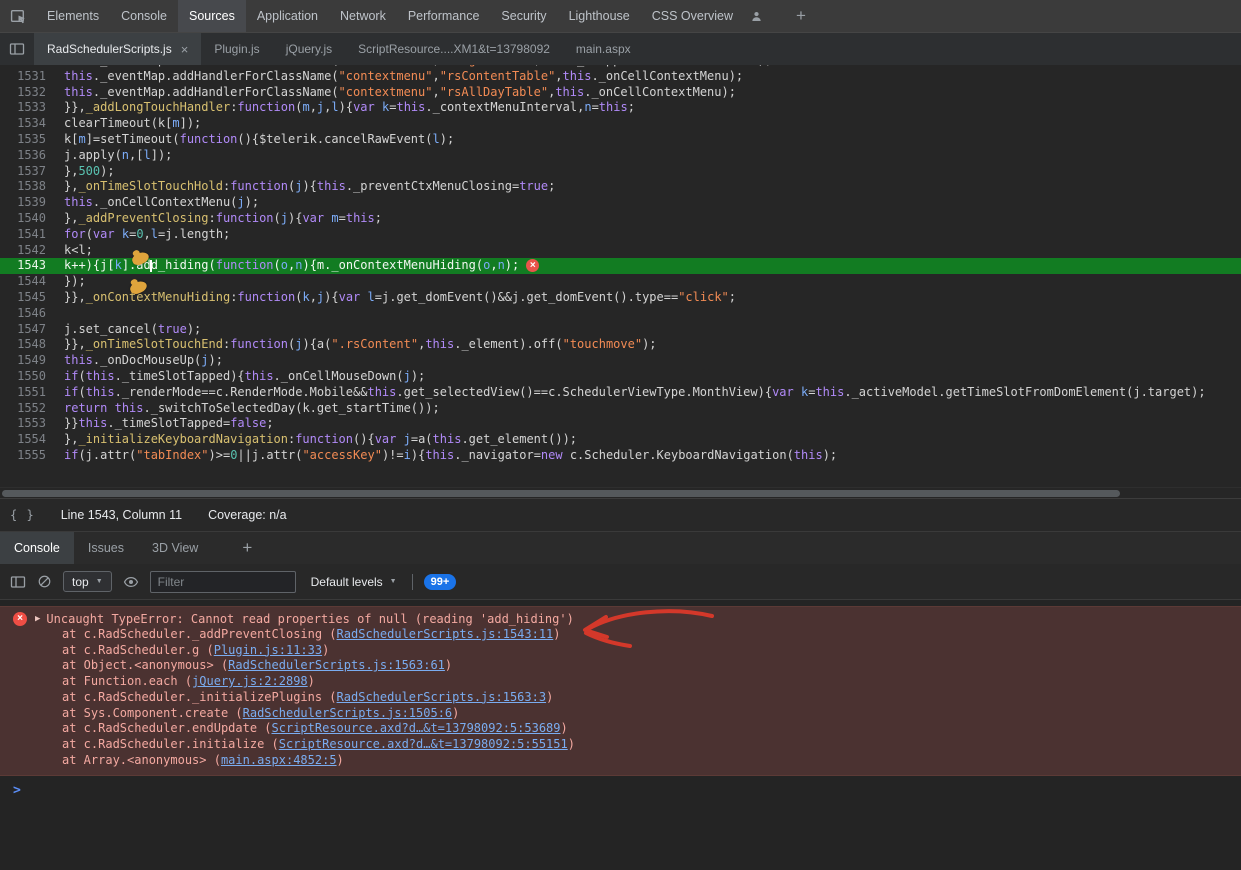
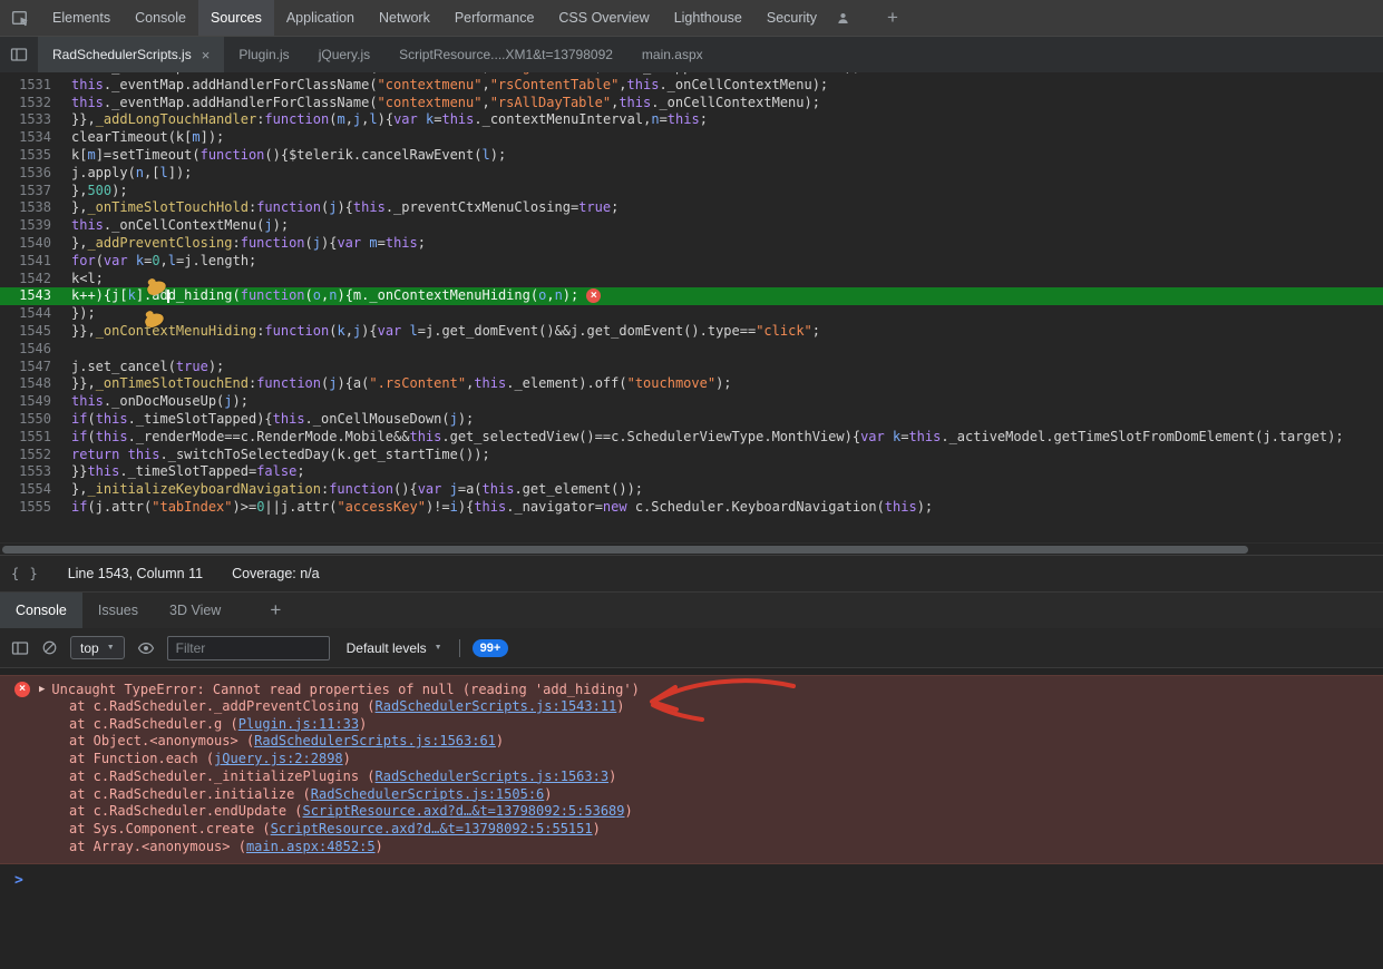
  Elements
  Console
  Sources
  Application
  Network
  Performance
- Security
+ CSS Overview
  Lighthouse
- CSS Overview
+ Security
  +
  RadSchedulerScripts.js
  ×
  Plugin.js
  jQuery.js
  ScriptResource....XM1&t=13798092
  main.aspx
  1531
  this._eventMap.addHandlerForClassName("contextmenu","rsContentTable",this._onCellContextMenu);
  1532
  this._eventMap.addHandlerForClassName("contextmenu","rsAllDayTable",this._onCellContextMenu);
  1533
  }},_addLongTouchHandler:function(m,j,l){var k=this._contextMenuInterval,n=this;
  1534
  clearTimeout(k[m]);
  1535
  k[m]=setTimeout(function(){$telerik.cancelRawEvent(l);
  1536
  j.apply(n,[l]);
  1537
  },500);
  1538
  },_onTimeSlotTouchHold:function(j){this._preventCtxMenuClosing=true;
  1539
  this._onCellContextMenu(j);
  1540
  },_addPreventClosing:function(j){var m=this;
  1541
  for(var k=0,l=j.length;
  1542
  k<l;
  1543
  k++){j[k].add_hiding(function(o,n){m._onContextMenuHiding(o,n);
  ×
  1544
  });
  1545
  }},_onContextMenuHiding:function(k,j){var l=j.get_domEvent()&&j.get_domEvent().type=="click";
  1546
  1547
  j.set_cancel(true);
  1548
  }},_onTimeSlotTouchEnd:function(j){a(".rsContent",this._element).off("touchmove");
  1549
  this._onDocMouseUp(j);
  1550
  if(this._timeSlotTapped){this._onCellMouseDown(j);
  1551
  if(this._renderMode==c.RenderMode.Mobile&&this.get_selectedView()==c.SchedulerViewType.MonthView){var k=this._activeModel.getTimeSlotFromDomElement(j.target);
  1552
  return this._switchToSelectedDay(k.get_startTime());
  1553
  }}this._timeSlotTapped=false;
  1554
  },_initializeKeyboardNavigation:function(){var j=a(this.get_element());
  1555
  if(j.attr("tabIndex")>=0||j.attr("accessKey")!=i){this._navigator=new c.Scheduler.KeyboardNavigation(this);
  { }
  Line 1543, Column 11
  Coverage: n/a
  Console
  Issues
  3D View
  +
  top
  Filter
  Default levels
  99+
  ×
  ▶
  Uncaught TypeError: Cannot read properties of null (reading 'add_hiding')
  at c.RadScheduler._addPreventClosing (RadSchedulerScripts.js:1543:11)
  at c.RadScheduler.g (Plugin.js:11:33)
  at Object.<anonymous> (RadSchedulerScripts.js:1563:61)
  at Function.each (jQuery.js:2:2898)
  at c.RadScheduler._initializePlugins (RadSchedulerScripts.js:1563:3)
- at Sys.Component.create (RadSchedulerScripts.js:1505:6)
+ at c.RadScheduler.initialize (RadSchedulerScripts.js:1505:6)
  at c.RadScheduler.endUpdate (ScriptResource.axd?d…&t=13798092:5:53689)
- at c.RadScheduler.initialize (ScriptResource.axd?d…&t=13798092:5:55151)
+ at Sys.Component.create (ScriptResource.axd?d…&t=13798092:5:55151)
  at Array.<anonymous> (main.aspx:4852:5)
  >
